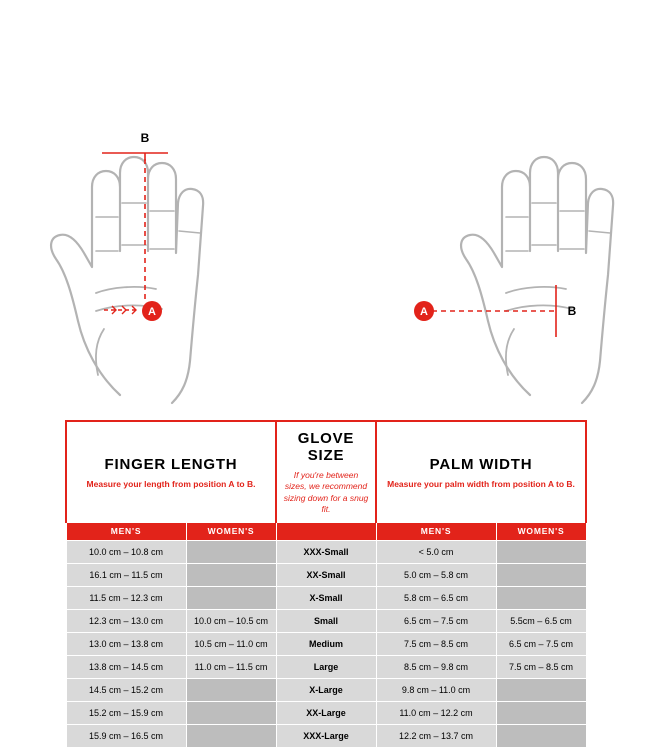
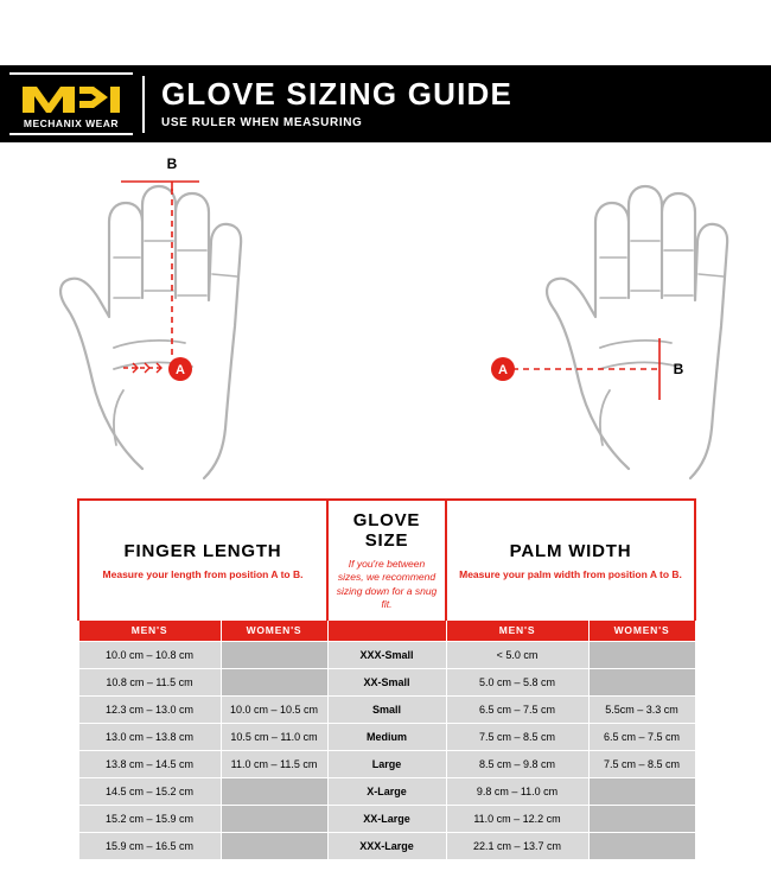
+ MECHANIX WEAR
+ GLOVE SIZING GUIDE
+ USE RULER WHEN MEASURING
  B
  A
  A
  B
  FINGER LENGTH Measure your length from position A to B.	GLOVE SIZE If you're between sizes, we recommend sizing down for a snug fit.	PALM WIDTH Measure your palm width from position A to B.
  MEN'S	WOMEN'S		MEN'S	WOMEN'S
  10.0 cm – 10.8 cm		XXX-Small	< 5.0 cm
- 16.1 cm – 11.5 cm		XX-Small	5.0 cm – 5.8 cm
+ 10.8 cm – 11.5 cm		XX-Small	5.0 cm – 5.8 cm
- 11.5 cm – 12.3 cm		X-Small	5.8 cm – 6.5 cm
- 12.3 cm – 13.0 cm	10.0 cm – 10.5 cm	Small	6.5 cm – 7.5 cm	5.5cm – 6.5 cm
+ 12.3 cm – 13.0 cm	10.0 cm – 10.5 cm	Small	6.5 cm – 7.5 cm	5.5cm – 3.3 cm
  13.0 cm – 13.8 cm	10.5 cm – 11.0 cm	Medium	7.5 cm – 8.5 cm	6.5 cm – 7.5 cm
  13.8 cm – 14.5 cm	11.0 cm – 11.5 cm	Large	8.5 cm – 9.8 cm	7.5 cm – 8.5 cm
  14.5 cm – 15.2 cm		X-Large	9.8 cm – 11.0 cm
  15.2 cm – 15.9 cm		XX-Large	11.0 cm – 12.2 cm
- 15.9 cm – 16.5 cm		XXX-Large	12.2 cm – 13.7 cm
+ 15.9 cm – 16.5 cm		XXX-Large	22.1 cm – 13.7 cm
